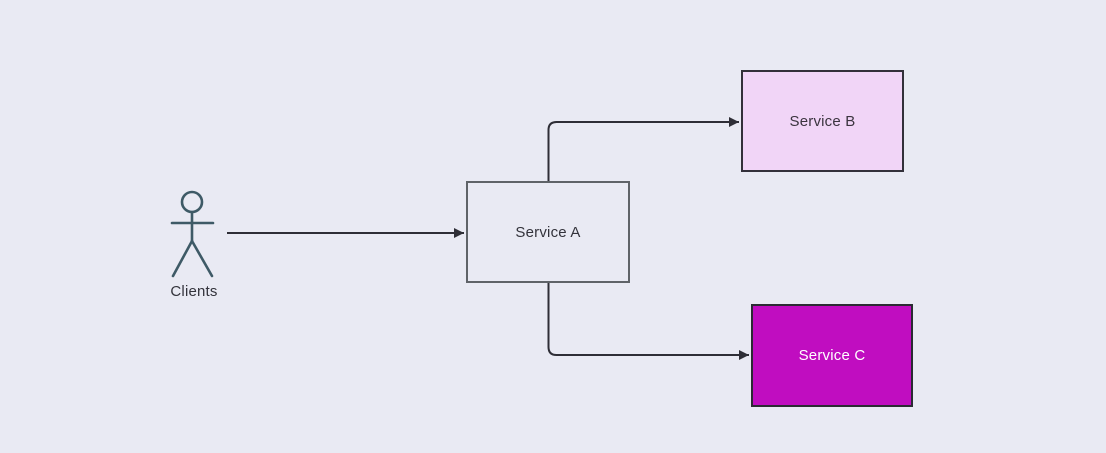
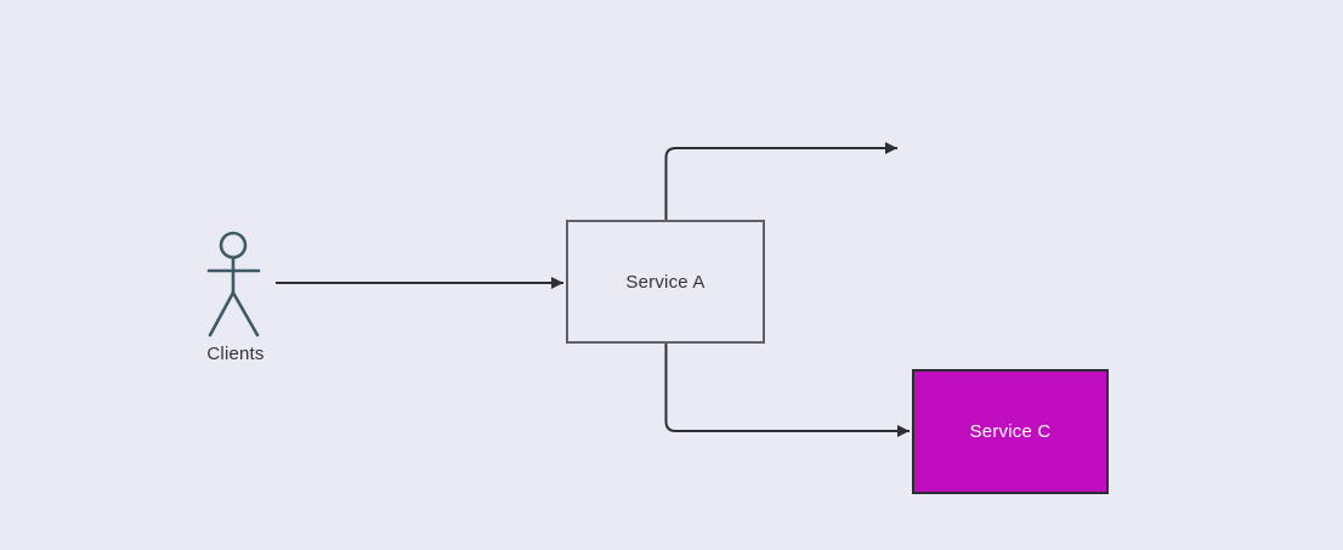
  Service A
- Service B
  Service C
  Clients
